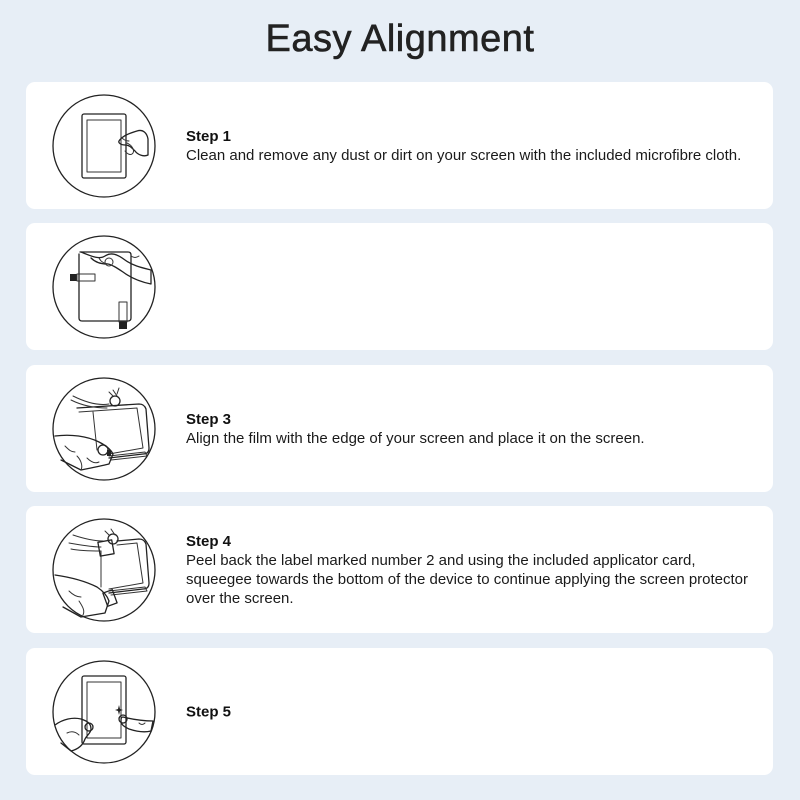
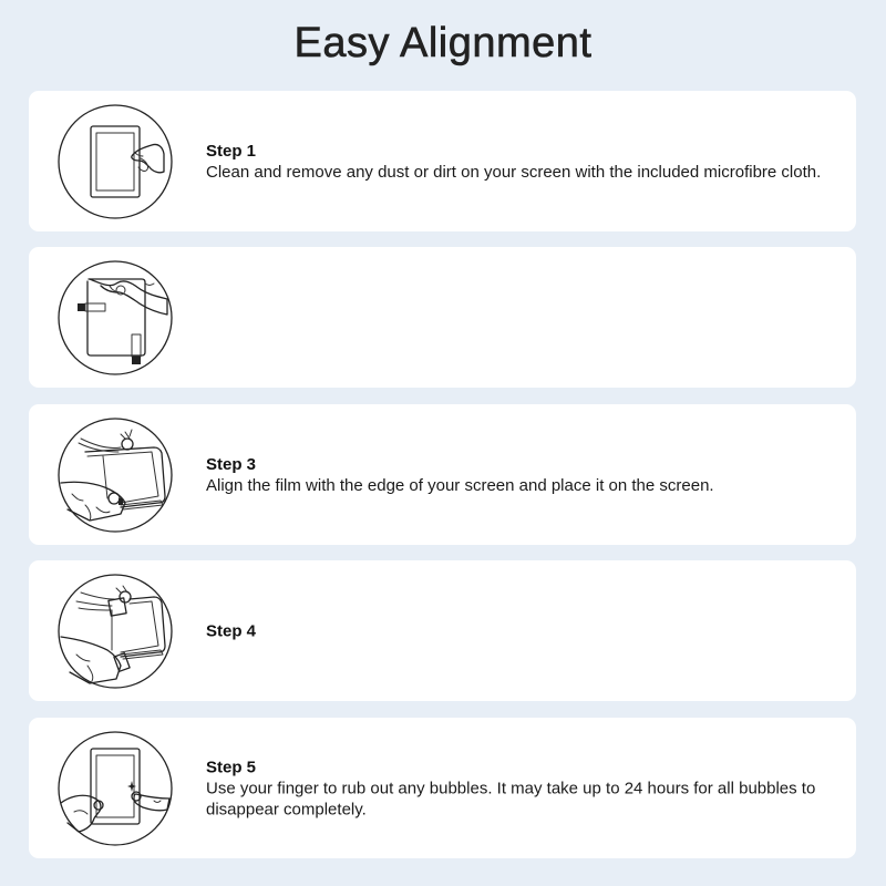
  Easy Alignment
  Step 1
  Clean and remove any dust or dirt on your screen with the included microfibre cloth.
  Step 3
  Align the film with the edge of your screen and place it on the screen.
  Step 4
- Peel back the label marked number 2 and using the included applicator card, squeegee towards the bottom of the device to continue applying the screen protector over the screen.
  Step 5
+ Use your finger to rub out any bubbles. It may take up to 24 hours for all bubbles to disappear completely.
